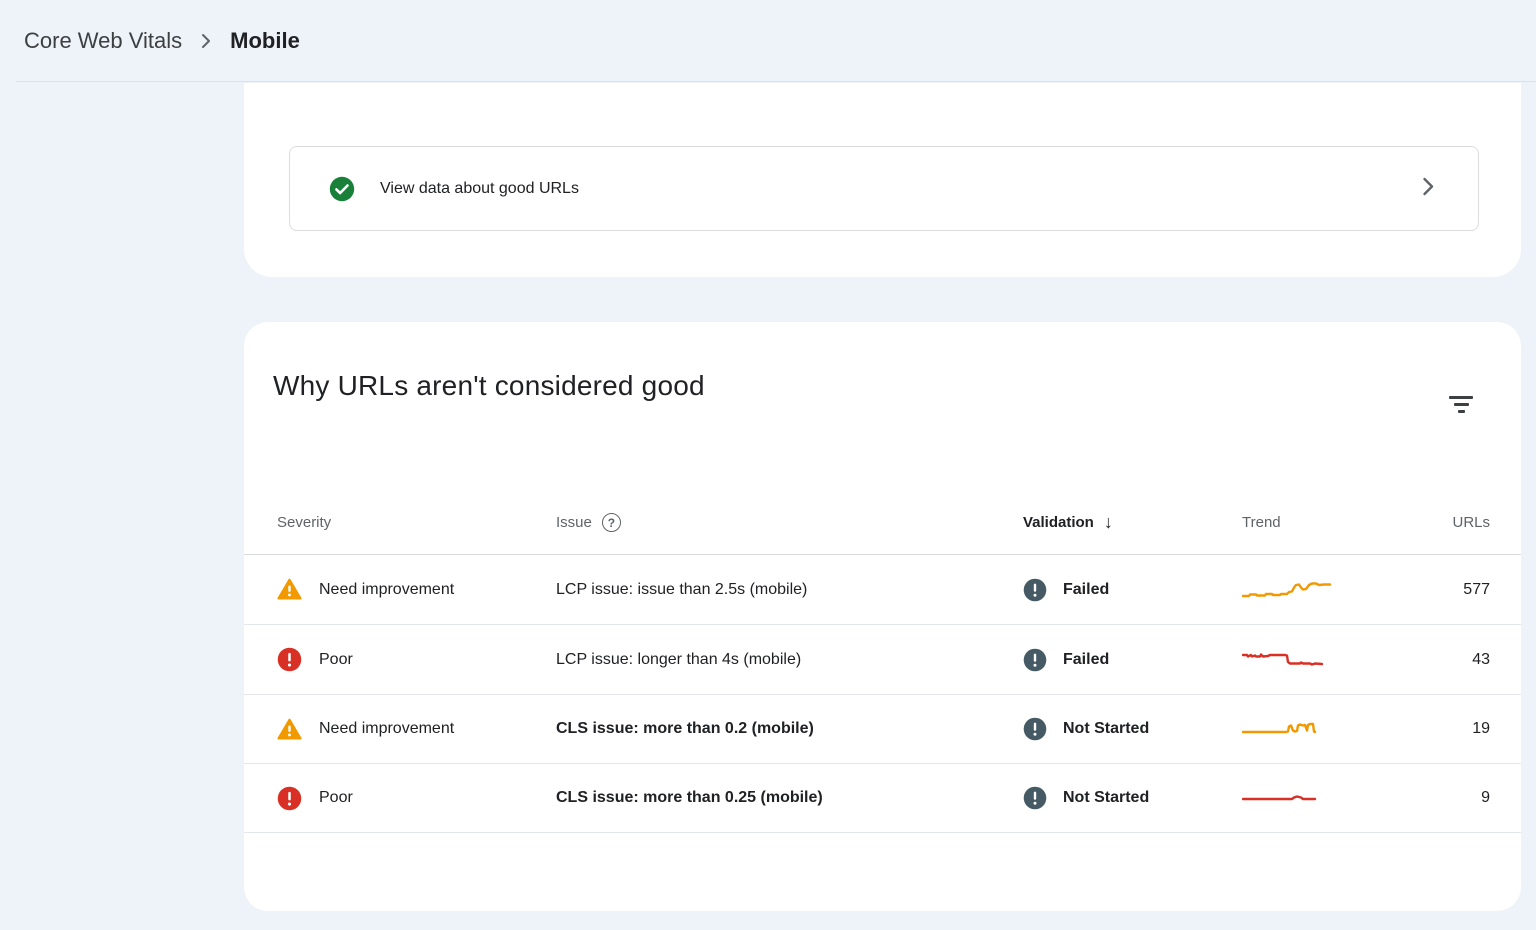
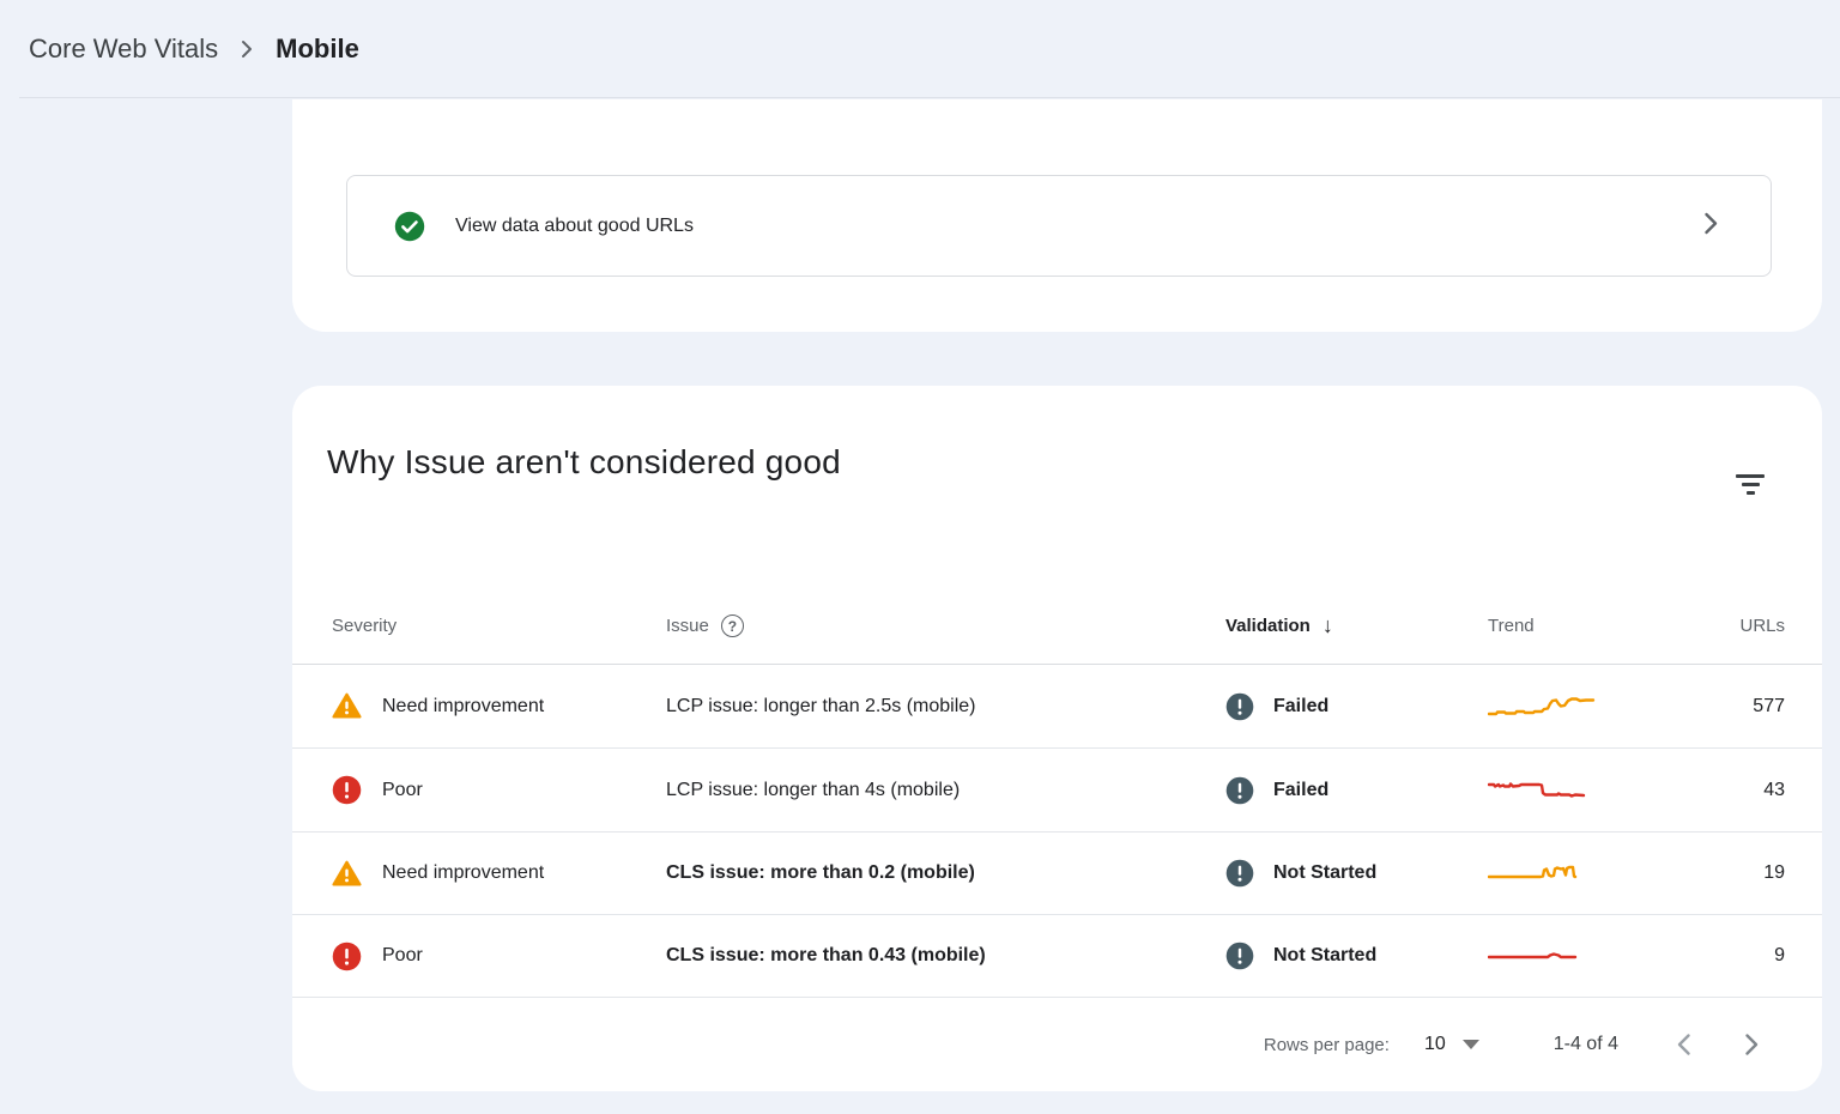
  Core Web Vitals
  Mobile
  View data about good URLs
- Why URLs aren't considered good
+ Why Issue aren't considered good
  Severity
  Issue
  ?
  Validation
  ↓
  Trend
  URLs
  Need improvement
- LCP issue: issue than 2.5s (mobile)
+ LCP issue: longer than 2.5s (mobile)
  Failed
  577
  Poor
  LCP issue: longer than 4s (mobile)
  Failed
  43
  Need improvement
  CLS issue: more than 0.2 (mobile)
  Not Started
  19
  Poor
- CLS issue: more than 0.25 (mobile)
+ CLS issue: more than 0.43 (mobile)
  Not Started
  9
+ Rows per page:
+ 10
+ 1-4 of 4
